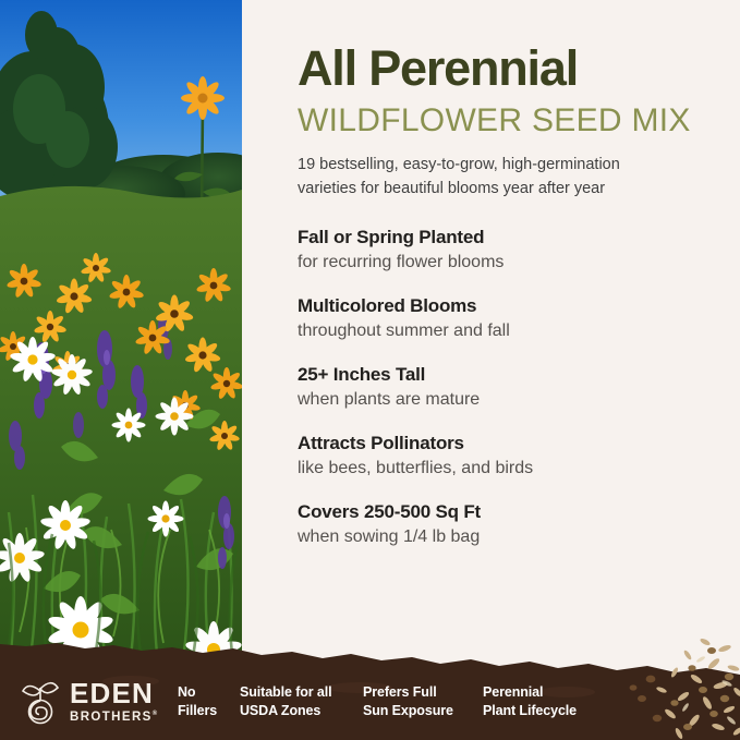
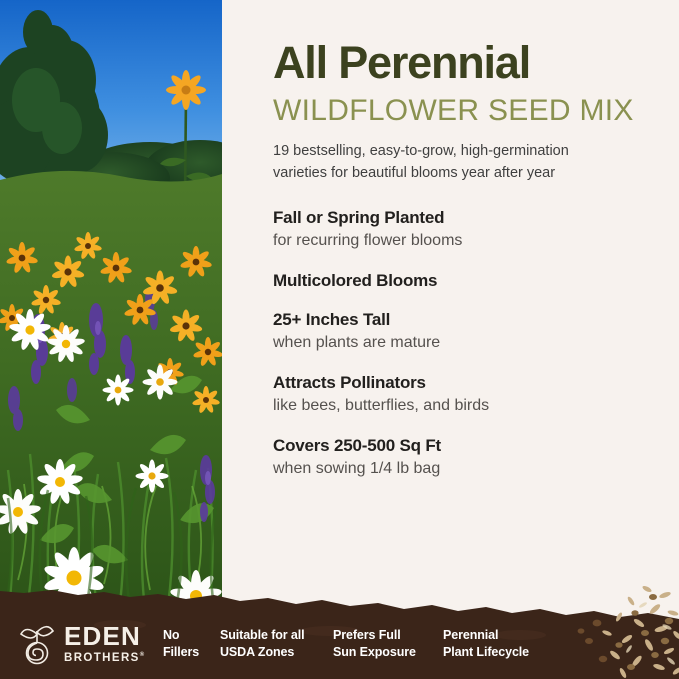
  All Perennial
  WILDFLOWER SEED MIX
  19 bestselling, easy-to-grow, high-germination varieties for beautiful blooms year after year
  Fall or Spring Planted
  for recurring flower blooms
  Multicolored Blooms
- throughout summer and fall
  25+ Inches Tall
  when plants are mature
  Attracts Pollinators
  like bees, butterflies, and birds
  Covers 250-500 Sq Ft
  when sowing 1/4 lb bag
  EDEN
  BROTHERS
  No
  Fillers
  Suitable for all
  USDA Zones
  Prefers Full
  Sun Exposure
  Perennial
  Plant Lifecycle
